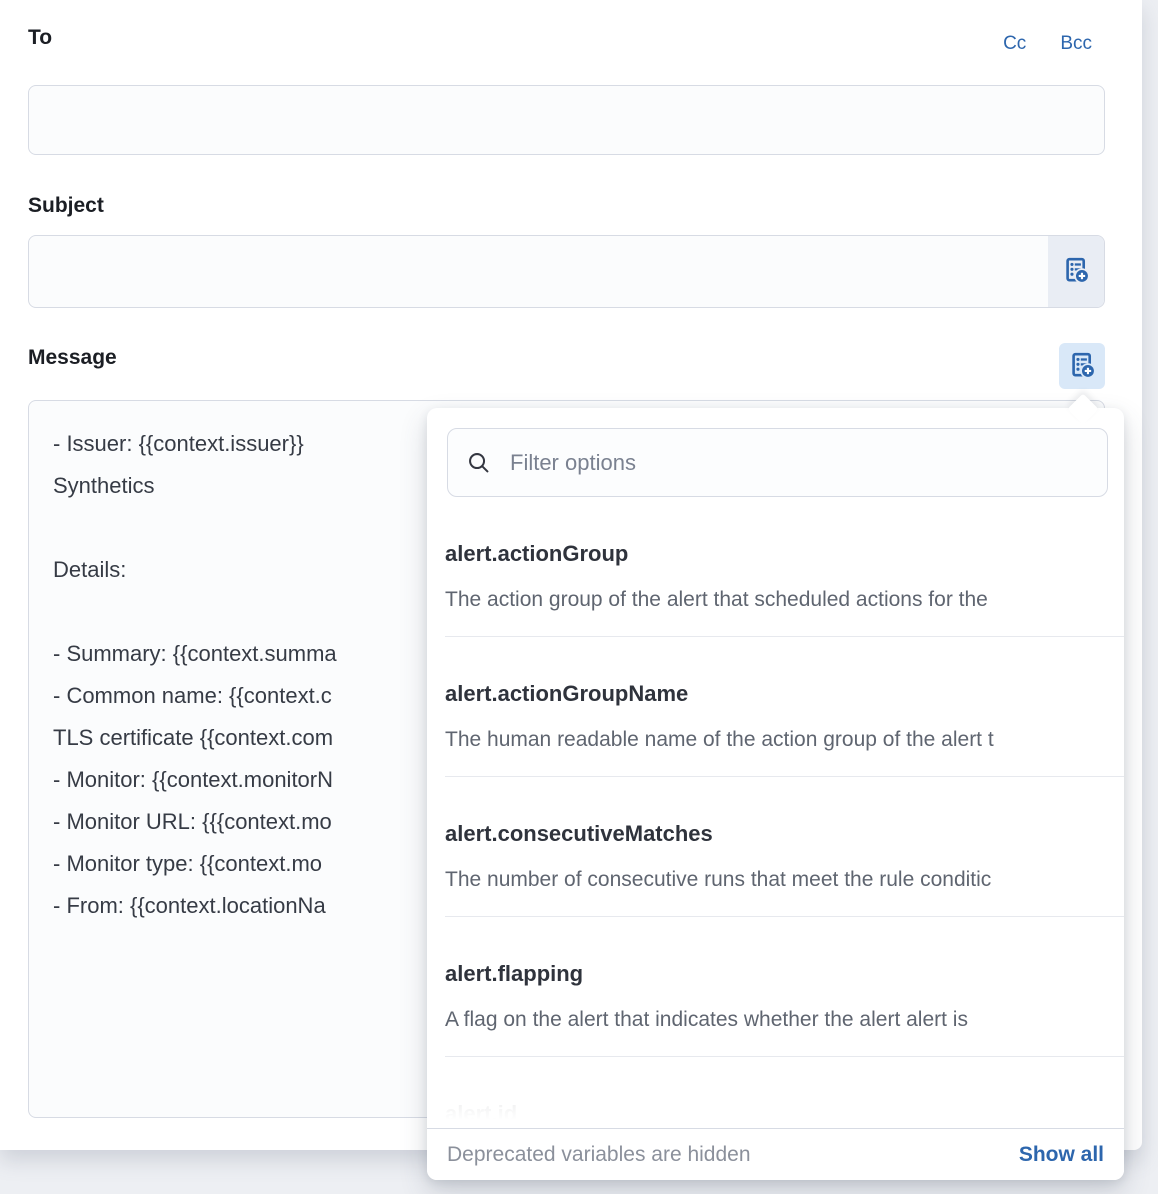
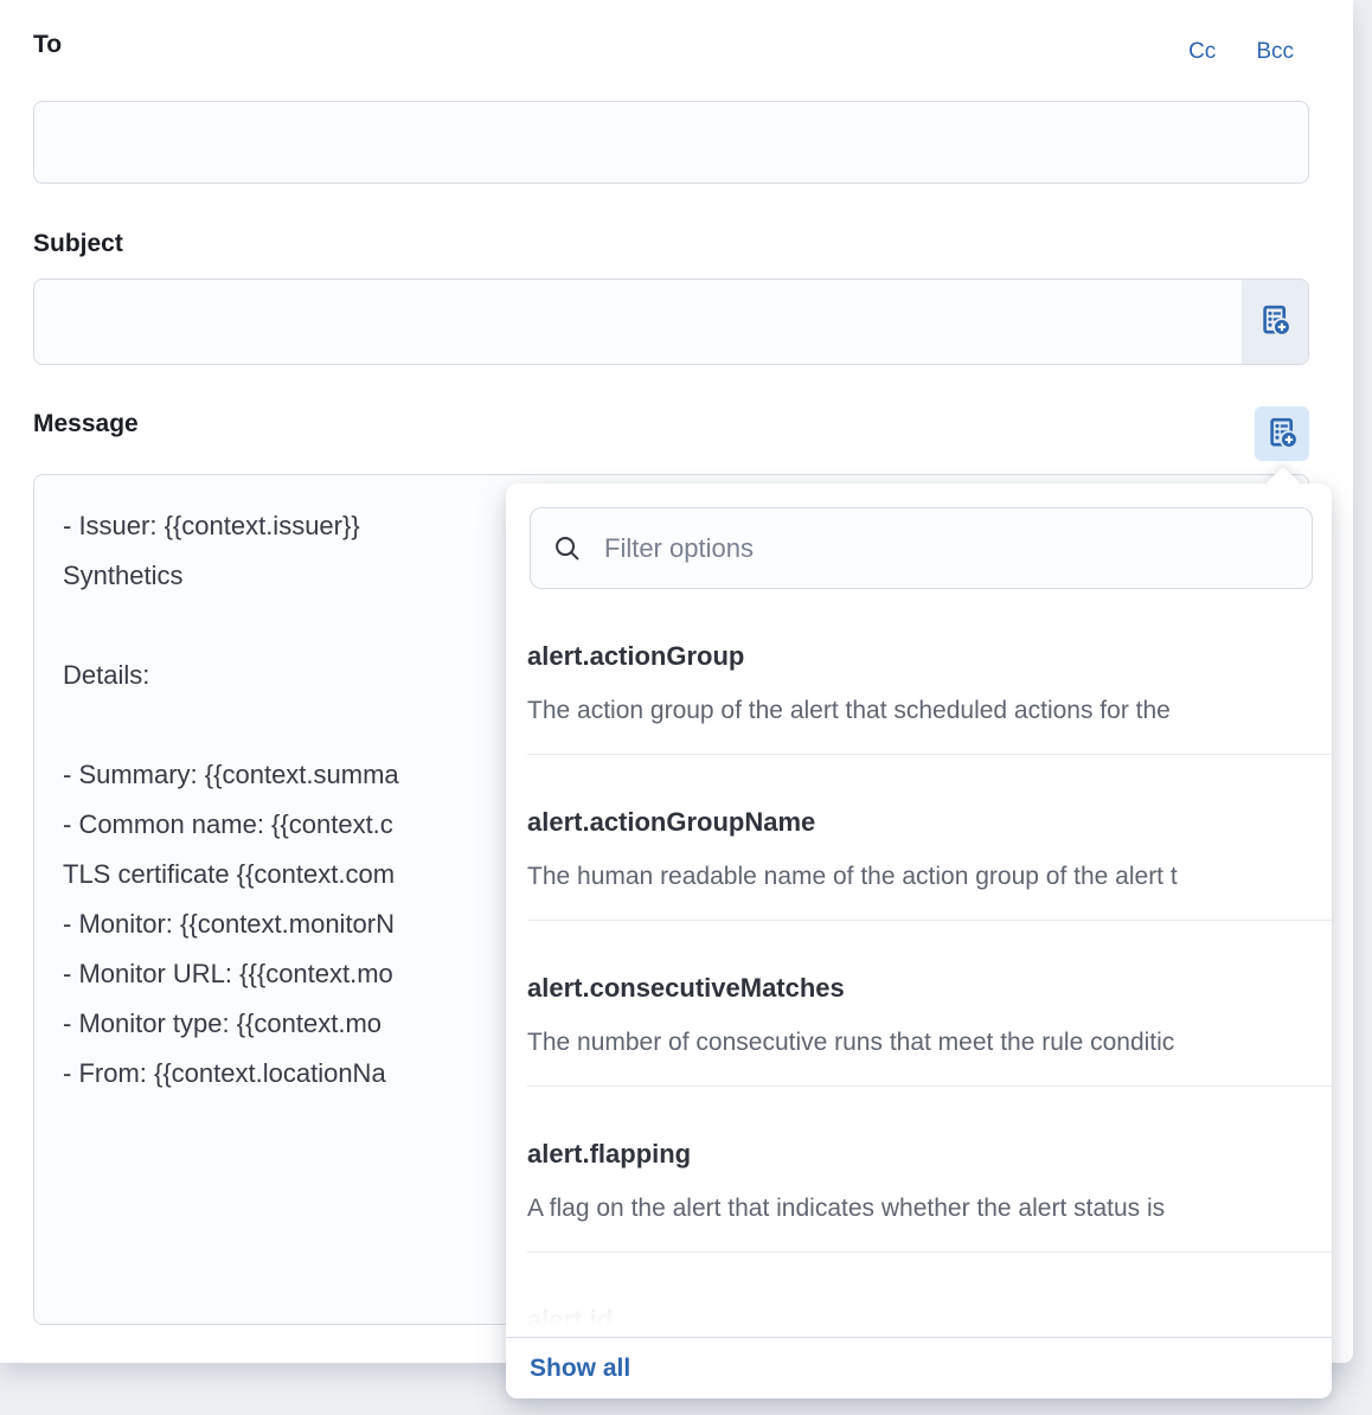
  To
  Cc
  Bcc
  Subject
  Message
  - Issuer: {{context.issuer}}
  Synthetics
  Details:
  - Summary: {{context.summa
  - Common name: {{context.c
  TLS certificate {{context.com
  - Monitor: {{context.monitorN
  - Monitor URL: {{{context.mo
  - Monitor type: {{context.mo
  - From: {{context.locationNa
  Filter options
  alert.actionGroup
  The action group of the alert that scheduled actions for the
  alert.actionGroupName
  The human readable name of the action group of the alert t
  alert.consecutiveMatches
  The number of consecutive runs that meet the rule conditic
  alert.flapping
- A flag on the alert that indicates whether the alert alert is
+ A flag on the alert that indicates whether the alert status is
- Deprecated variables are hidden
  Show all
